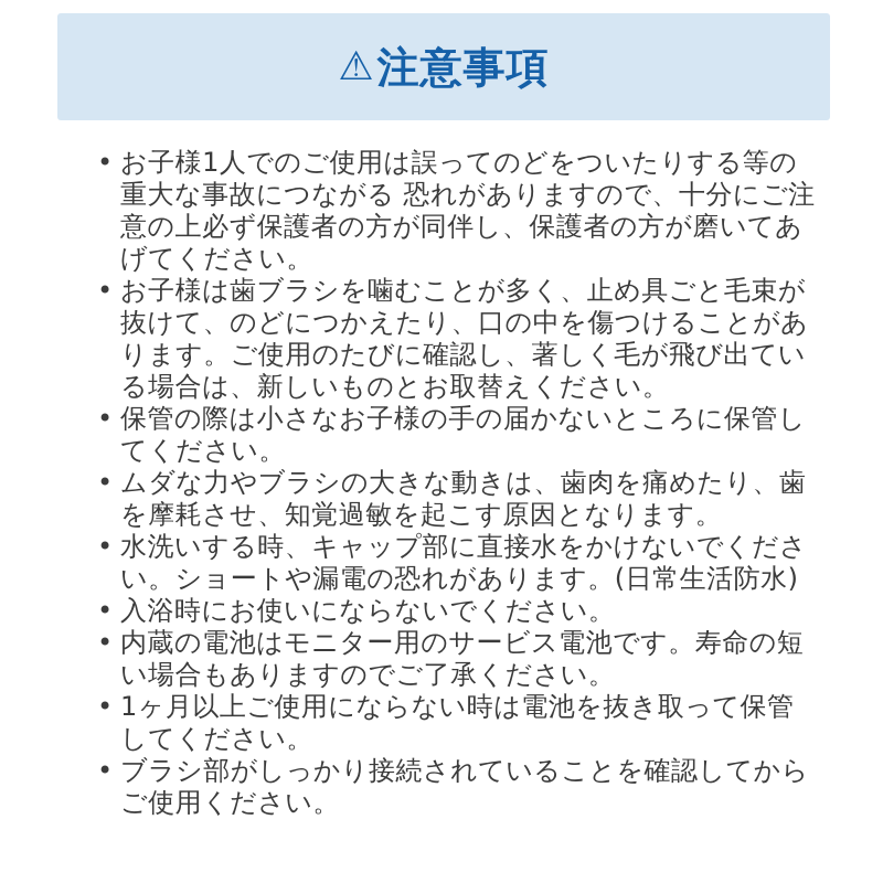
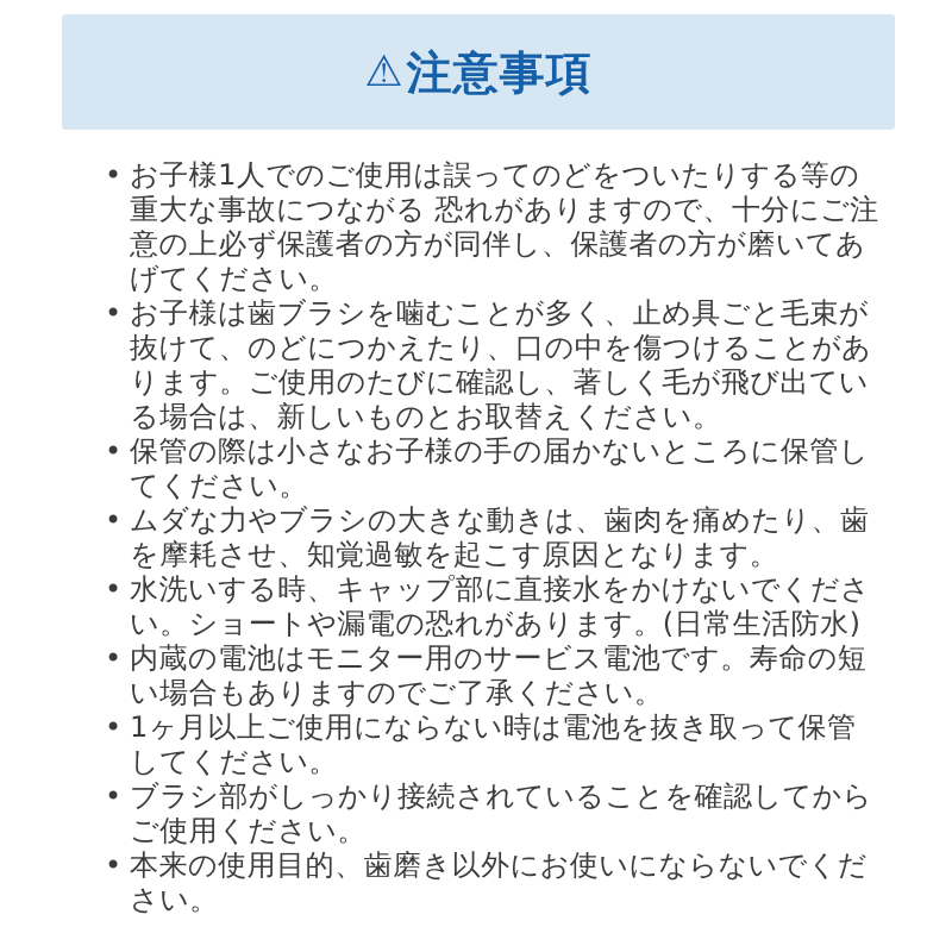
  ⚠
  注意事項
  お子様1人でのご使用は誤ってのどをついたりする等の重大な事故につながる 恐れがありますので、十分にご注意の上必ず保護者の方が同伴し、保護者の方が磨いてあげてください。
  お子様は歯ブラシを噛むことが多く、止め具ごと毛束が抜けて、のどにつかえたり、口の中を傷つけることがあります。ご使用のたびに確認し、著しく毛が飛び出ている場合は、新しいものとお取替えください。
  保管の際は小さなお子様の手の届かないところに保管してください。
  ムダな力やブラシの大きな動きは、歯肉を痛めたり、歯を摩耗させ、知覚過敏を起こす原因となります。
  水洗いする時、キャップ部に直接水をかけないでください。ショートや漏電の恐れがあります。(日常生活防水)
- 入浴時にお使いにならないでください。
  内蔵の電池はモニター用のサービス電池です。寿命の短い場合もありますのでご了承ください。
  1ヶ月以上ご使用にならない時は電池を抜き取って保管してください。
  ブラシ部がしっかり接続されていることを確認してからご使用ください。
+ 本来の使用目的、歯磨き以外にお使いにならないでください。
